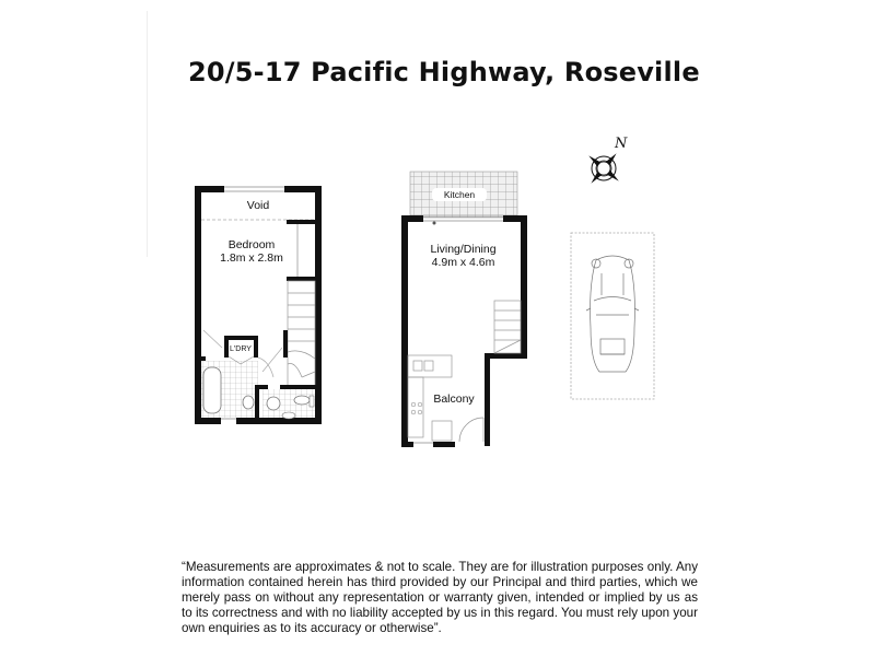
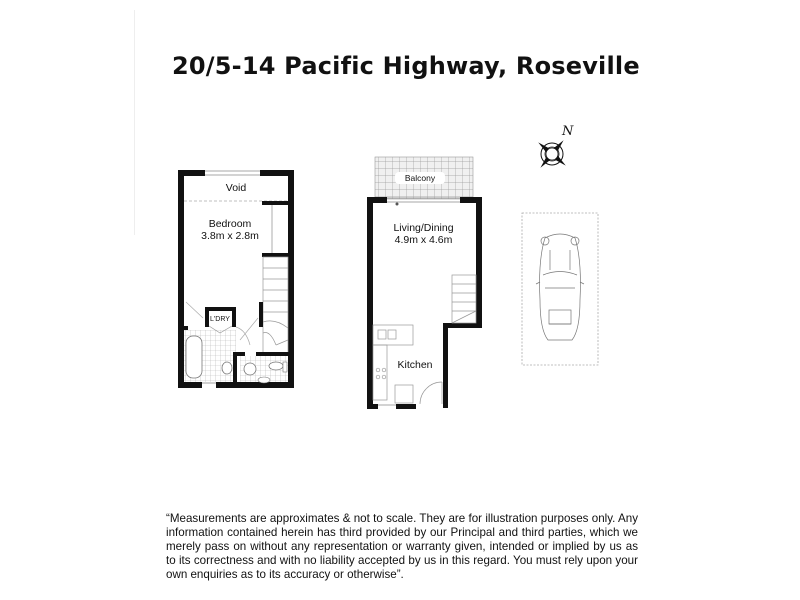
- 20/5-17 Pacific Highway, Roseville
+ 20/5-14 Pacific Highway, Roseville
  Void
  Bedroom
- 1.8m x 2.8m
+ 3.8m x 2.8m
- Kitchen
+ Balcony
  Living/Dining
  4.9m x 4.6m
- Balcony
+ Kitchen
  N
  “Measurements are approximates & not to scale. They are for illustration purposes only. Any information contained herein has third provided by our Principal and third parties, which we merely pass on without any representation or warranty given, intended or implied by us as to its correctness and with no liability accepted by us in this regard. You must rely upon your own enquiries as to its accuracy or otherwise”.
